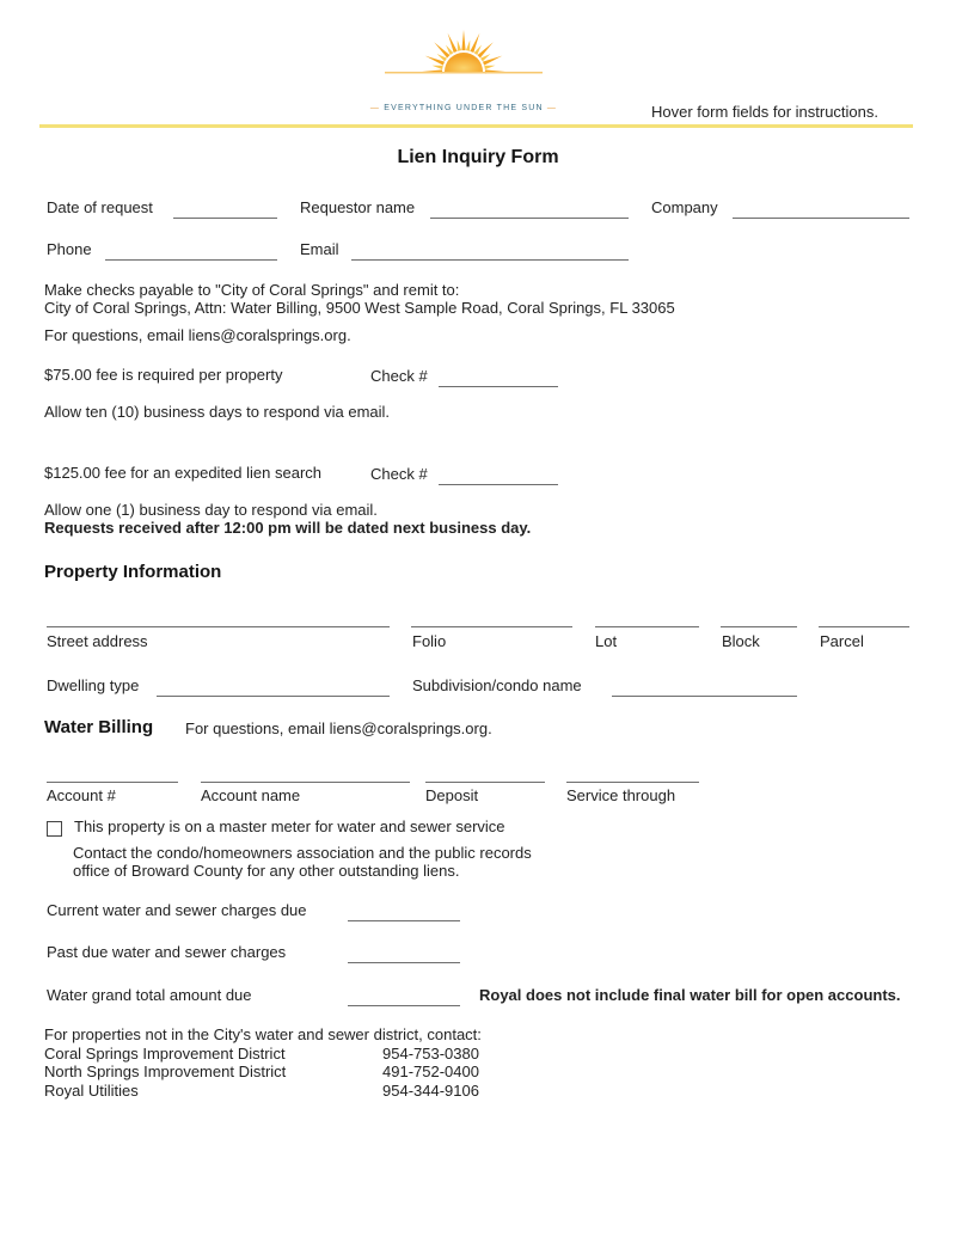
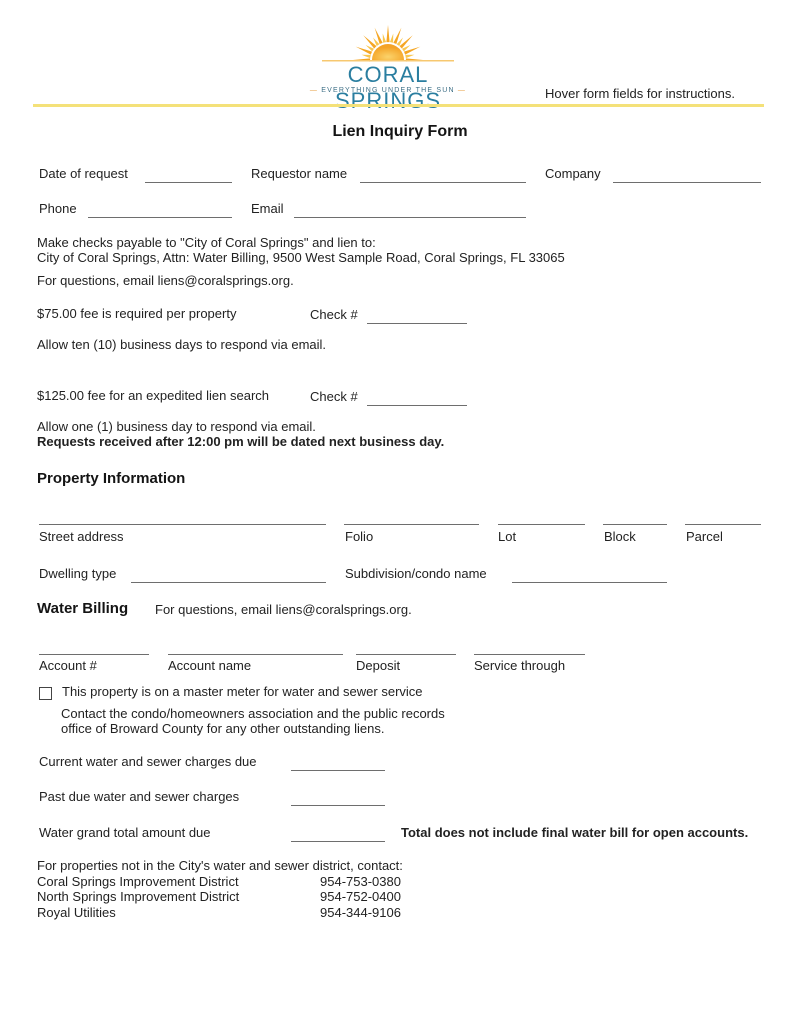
+ CORAL SPRINGS
  Hover form fields for instructions.
  Lien Inquiry Form
  Date of request
  Requestor name
  Company
  Phone
  Email
- Make checks payable to "City of Coral Springs" and remit to:
+ Make checks payable to "City of Coral Springs" and lien to:
  City of Coral Springs, Attn: Water Billing, 9500 West Sample Road, Coral Springs, FL 33065
  For questions, email liens@coralsprings.org.
  $75.00 fee is required per property
  Check #
  Allow ten (10) business days to respond via email.
  $125.00 fee for an expedited lien search
  Check #
  Allow one (1) business day to respond via email.
  Requests received after 12:00 pm will be dated next business day.
  Property Information
  Street address
  Folio
  Lot
  Block
  Parcel
  Dwelling type
  Subdivision/condo name
  Water Billing
  For questions, email liens@coralsprings.org.
  Account #
  Account name
  Deposit
  Service through
  This property is on a master meter for water and sewer service
  Contact the condo/homeowners association and the public records
  office of Broward County for any other outstanding liens.
  Current water and sewer charges due
  Past due water and sewer charges
  Water grand total amount due
- Royal does not include final water bill for open accounts.
+ Total does not include final water bill for open accounts.
  For properties not in the City's water and sewer district, contact:
  Coral Springs Improvement District
  954-753-0380
  North Springs Improvement District
- 491-752-0400
+ 954-752-0400
  Royal Utilities
  954-344-9106
